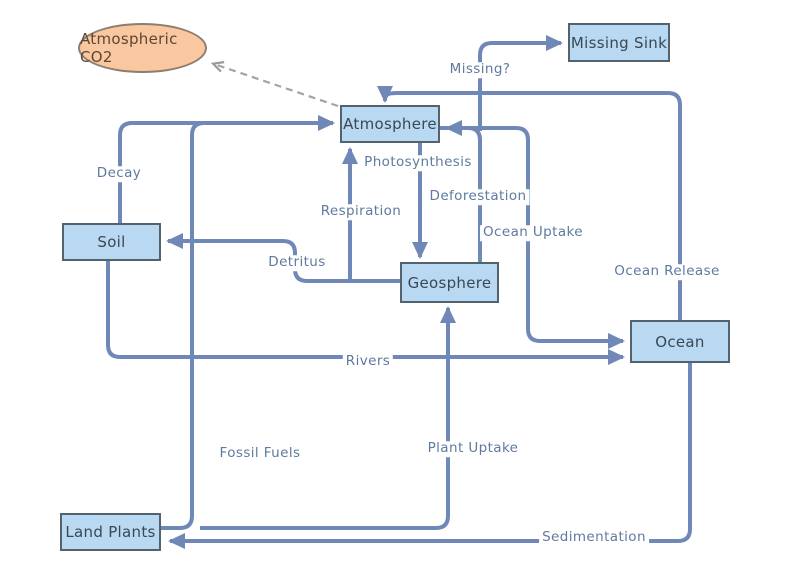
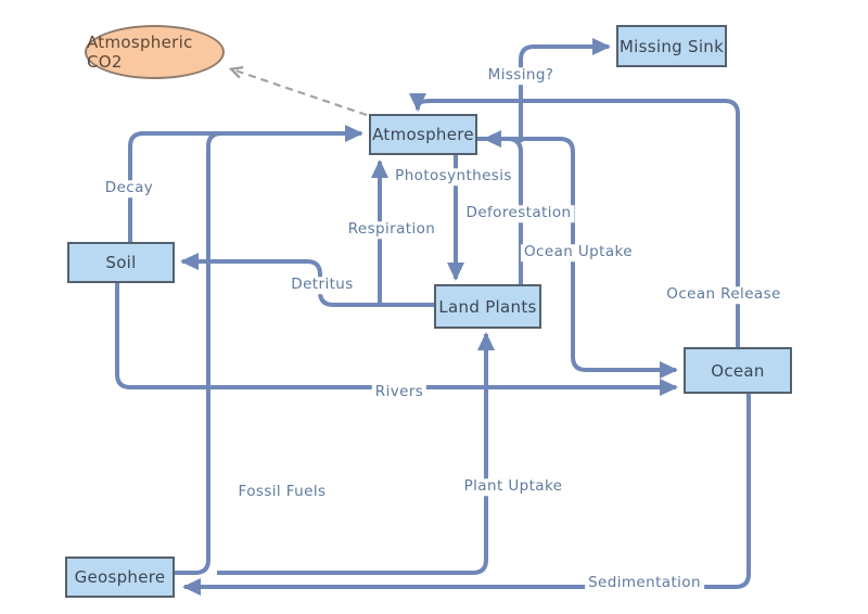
  Atmospheric CO2
  Atmosphere
  Missing Sink
  Soil
- Geosphere
+ Land Plants
  Ocean
- Land Plants
+ Geosphere
  Missing?
  Decay
  Photosynthesis
  Respiration
  Deforestation
  Ocean Uptake
  Ocean Release
  Detritus
  Rivers
  Fossil Fuels
  Plant Uptake
  Sedimentation
